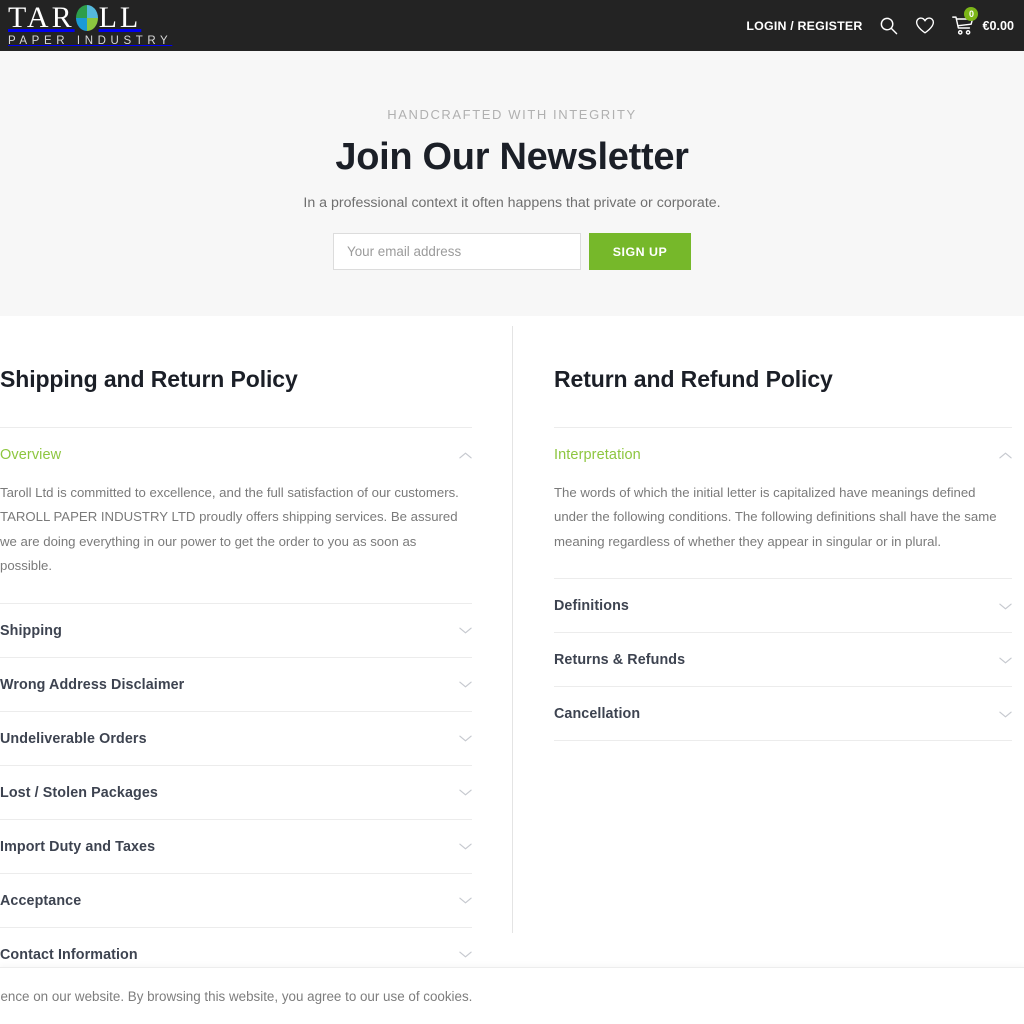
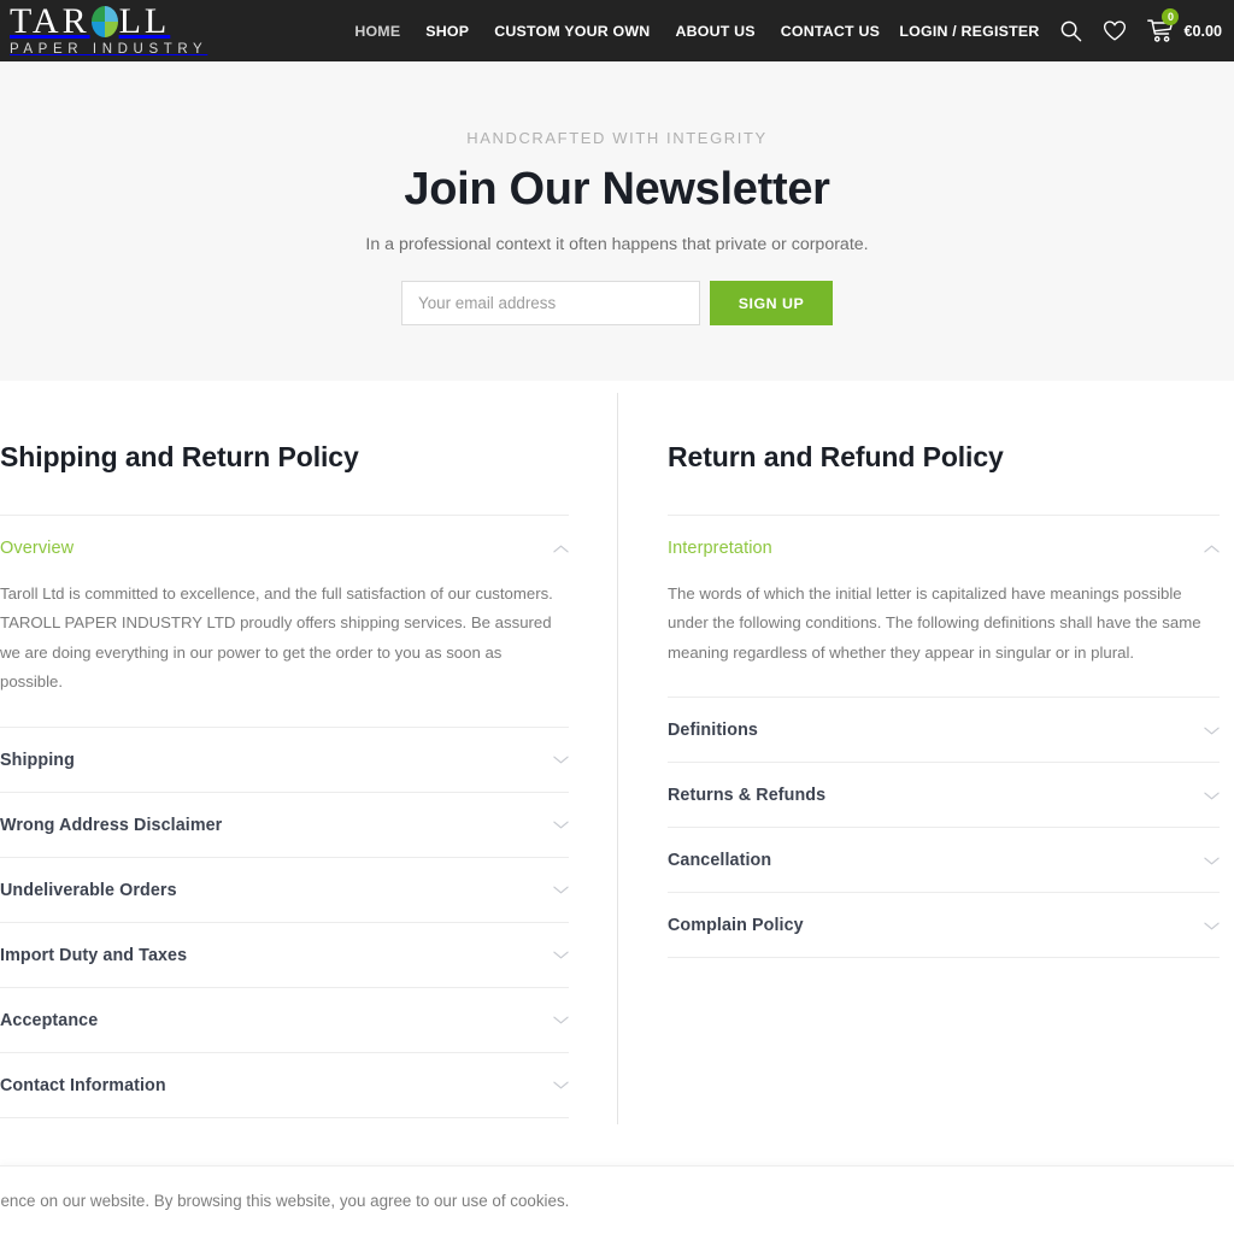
  TAR
  LL
  PAPER INDUSTRY
+ HOME
+ SHOP
+ CUSTOM YOUR OWN
+ ABOUT US
+ CONTACT US
  LOGIN / REGISTER
  0
  €0.00
  HANDCRAFTED WITH INTEGRITY
  Join Our Newsletter
  In a professional context it often happens that private or corporate.
  Your email address
  SIGN UP
  Shipping and Return Policy
  Overview
  Taroll Ltd is committed to excellence, and the full satisfaction of our customers. TAROLL PAPER INDUSTRY LTD proudly offers shipping services. Be assured we are doing everything in our power to get the order to you as soon as possible.
  Shipping
  Wrong Address Disclaimer
  Undeliverable Orders
- Lost / Stolen Packages
  Import Duty and Taxes
  Acceptance
  Contact Information
  Return and Refund Policy
  Interpretation
- The words of which the initial letter is capitalized have meanings defined under the following conditions. The following definitions shall have the same meaning regardless of whether they appear in singular or in plural.
+ The words of which the initial letter is capitalized have meanings possible under the following conditions. The following definitions shall have the same meaning regardless of whether they appear in singular or in plural.
  Definitions
  Returns & Refunds
  Cancellation
+ Complain Policy
